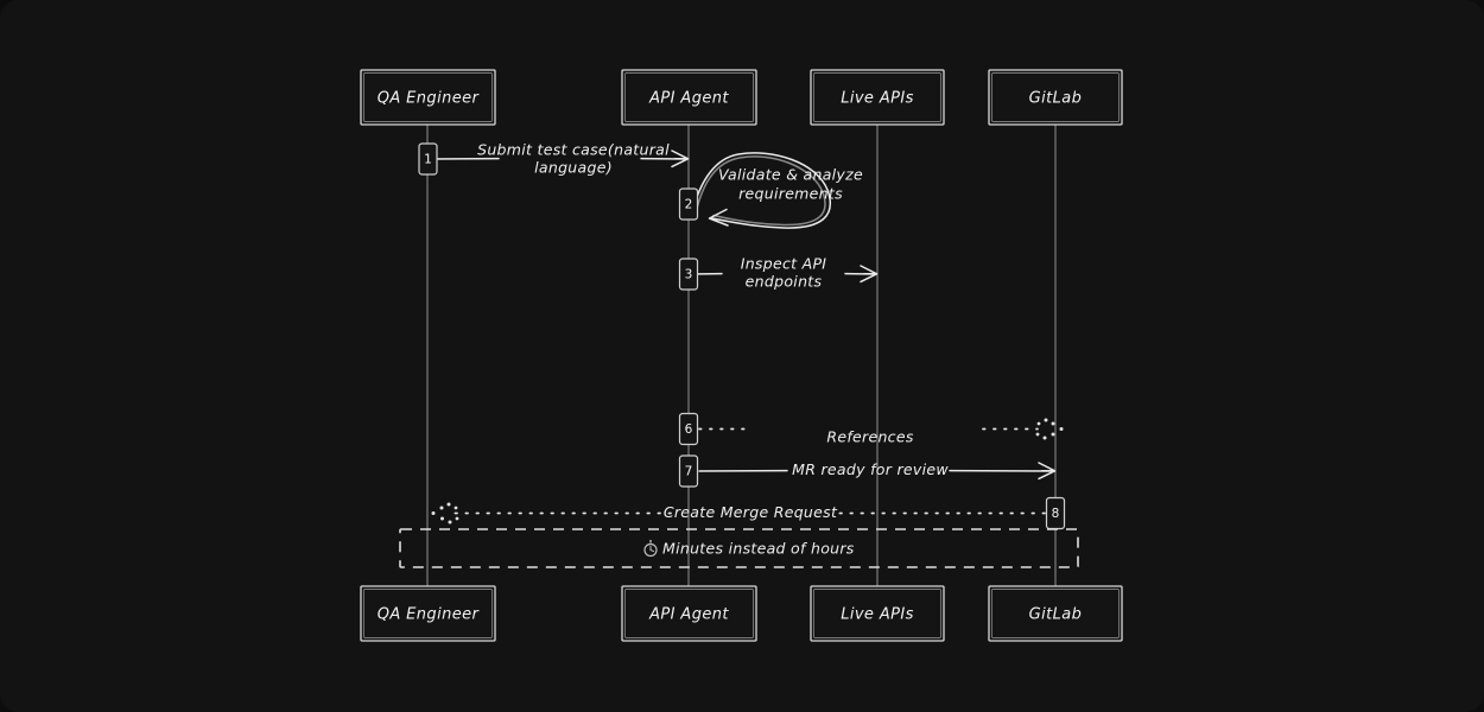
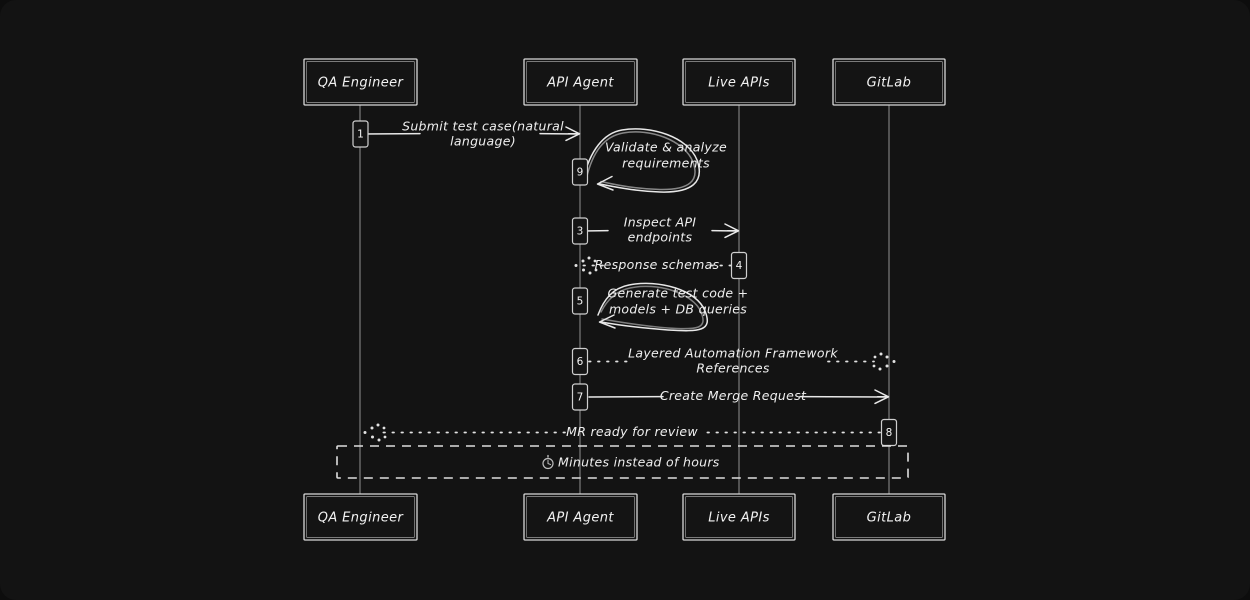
  QA Engineer
  API Agent
  Live APIs
  GitLab
  Submit test case(natural
  language)
  1
  Validate & analyze
  requirements
- 2
+ 9
  Inspect API
  endpoints
  3
+ Response schemas
+ 4
+ Generate test code +
+ models + DB queries
+ 5
+ Layered Automation Framework
  References
  6
- MR ready for review
+ Create Merge Request
  7
- Create Merge Request
+ MR ready for review
  8
  Minutes instead of hours
  QA Engineer
  API Agent
  Live APIs
  GitLab
